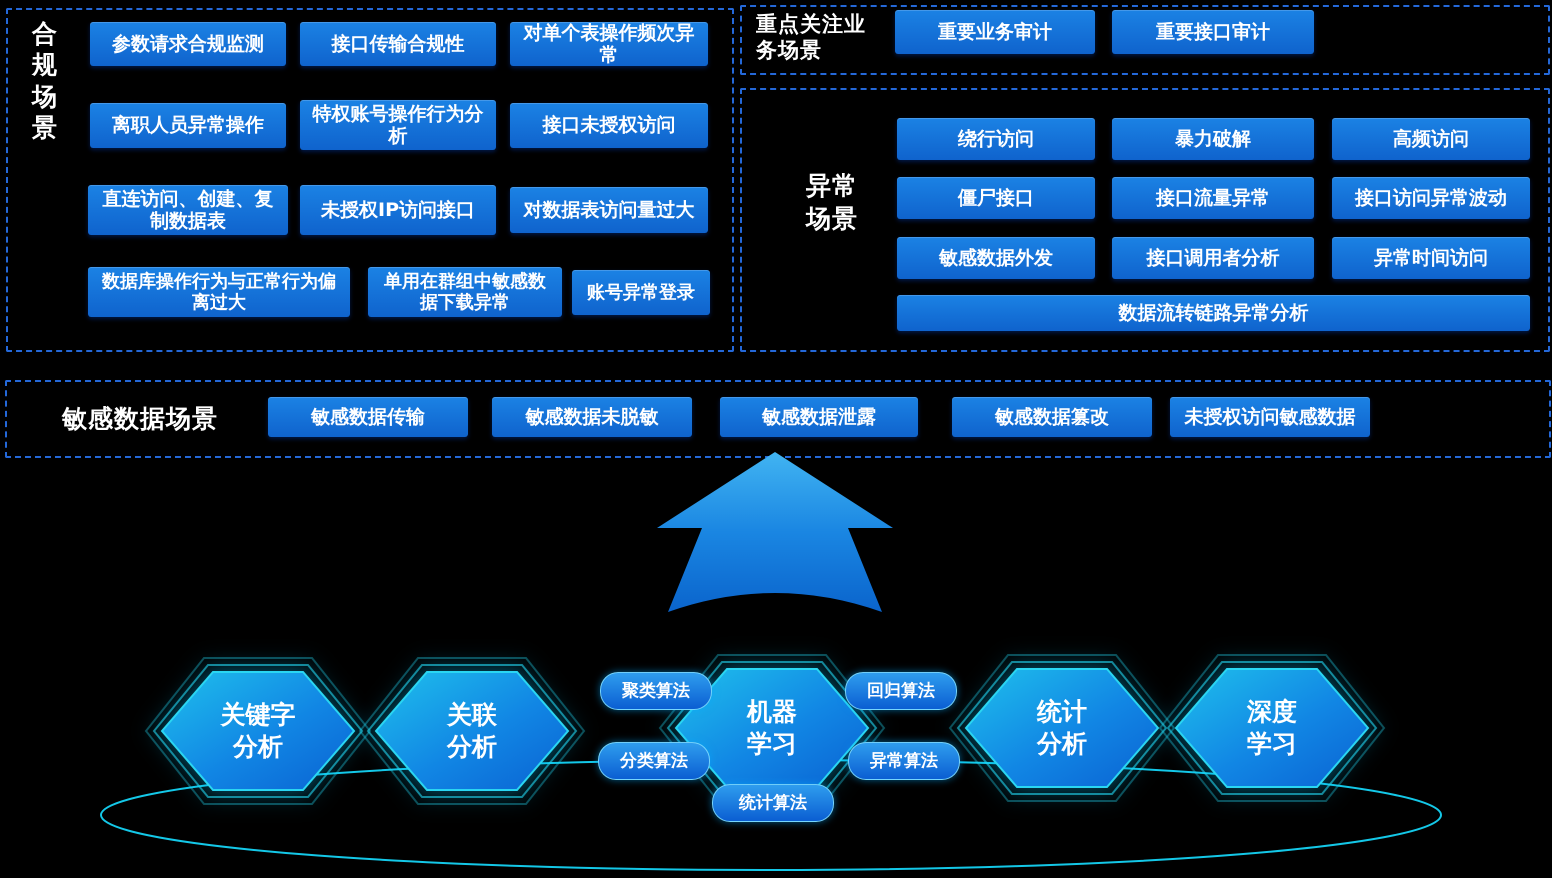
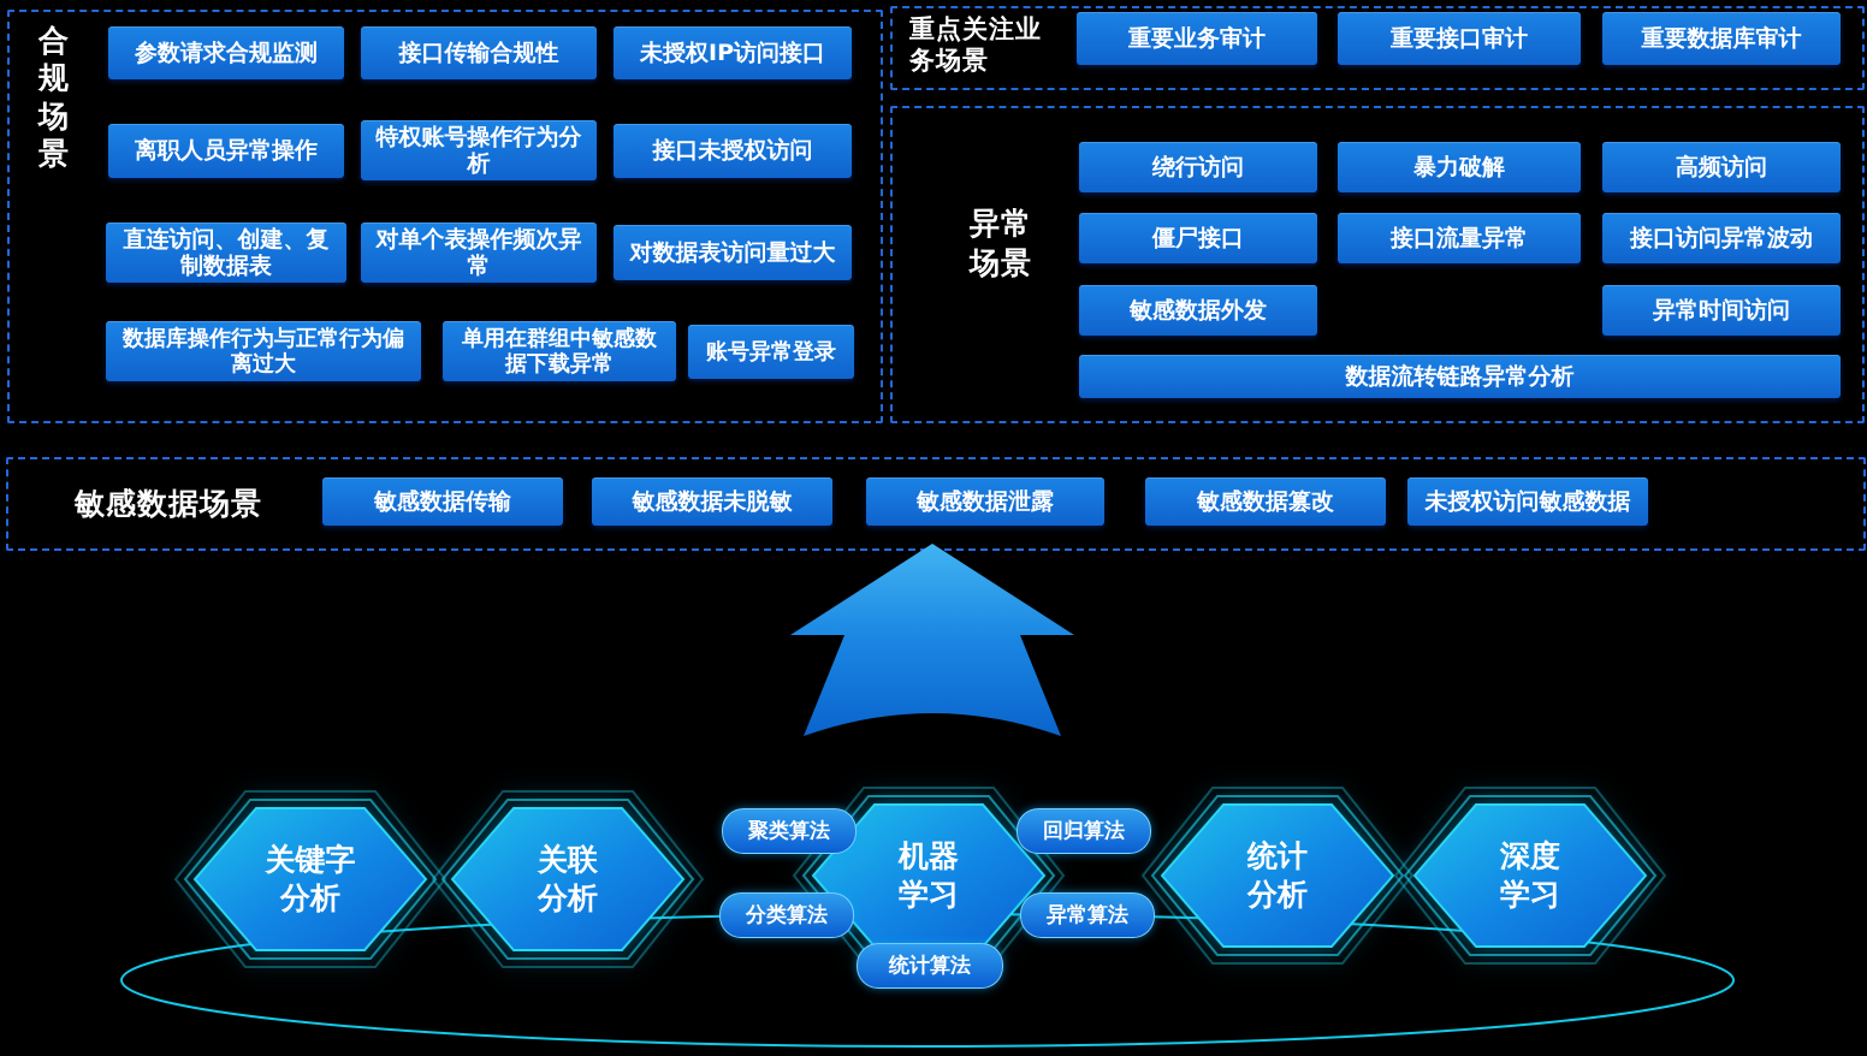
  合规场景
  参数请求合规监测
  接口传输合规性
- 对单个表操作频次异常
+ 未授权IP访问接口
  离职人员异常操作
  特权账号操作行为分析
  接口未授权访问
  直连访问、创建、复制数据表
- 未授权IP访问接口
+ 对单个表操作频次异常
  对数据表访问量过大
  数据库操作行为与正常行为偏离过大
  单用在群组中敏感数据下载异常
  账号异常登录
  重点关注业务场景
  重要业务审计
  重要接口审计
+ 重要数据库审计
  异常场景
  绕行访问
  暴力破解
  高频访问
  僵尸接口
  接口流量异常
  接口访问异常波动
  敏感数据外发
- 接口调用者分析
  异常时间访问
  数据流转链路异常分析
  敏感数据场景
  敏感数据传输
  敏感数据未脱敏
  敏感数据泄露
  敏感数据篡改
  未授权访问敏感数据
  关键字
  分析
  关联
  分析
  机器
  学习
  统计
  分析
  深度
  学习
  聚类算法
  分类算法
  回归算法
  异常算法
  统计算法
